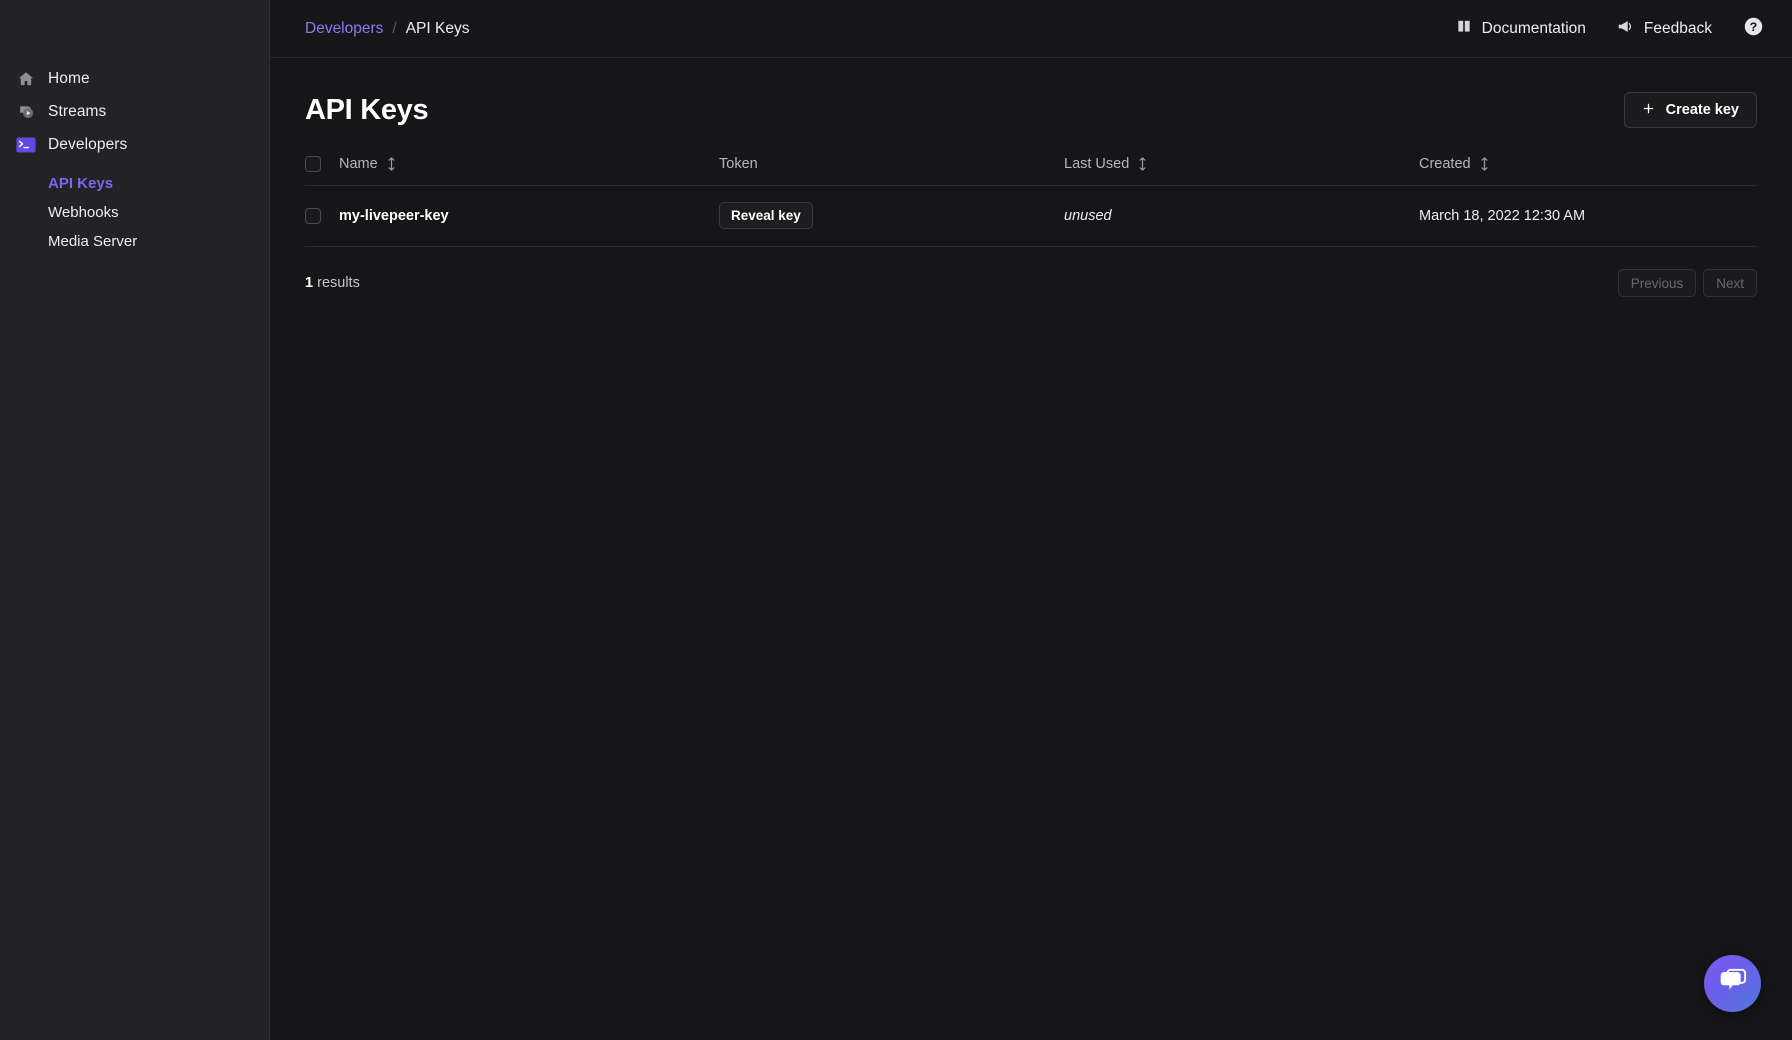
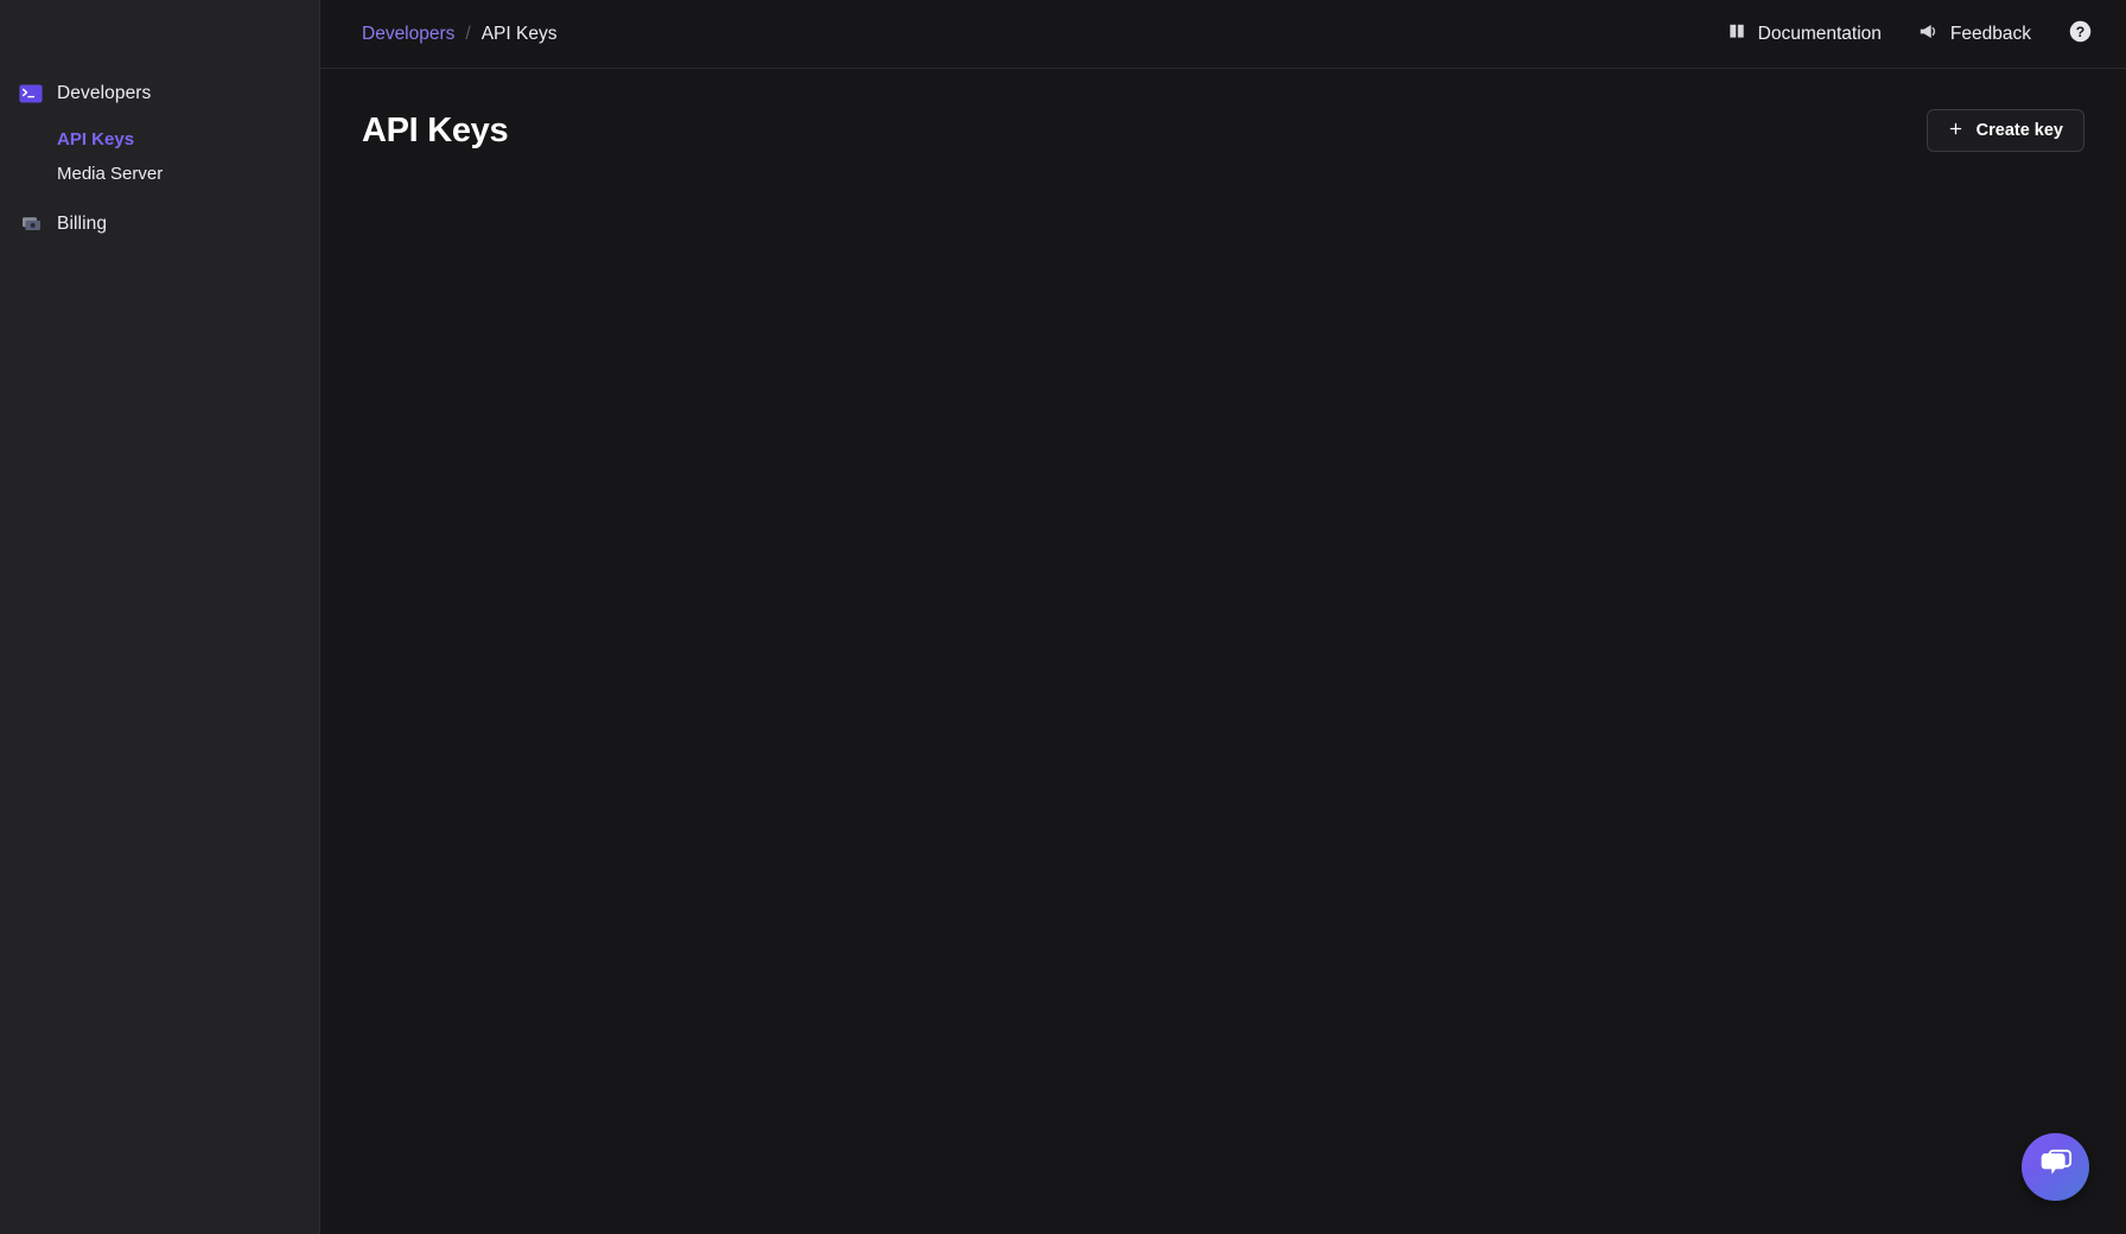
- Home
- Streams
  Developers
  API Keys
- Webhooks
  Media Server
+ Billing
  Developers
  /
  API Keys
  Documentation
  Feedback
  ?
  API Keys
  Create key
- 	Name	Token	Last Used	Created
- 	my-livepeer-key	Reveal key	unused	March 18, 2022 12:30 AM
- 1 results
- Previous
- Next
